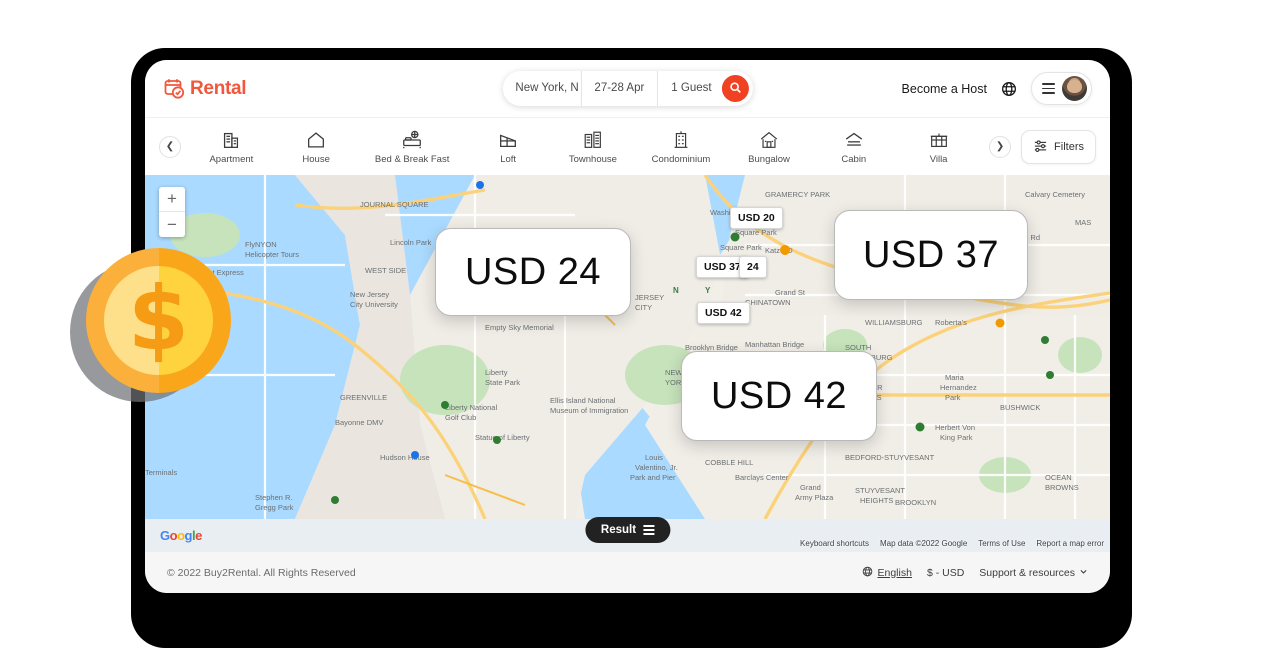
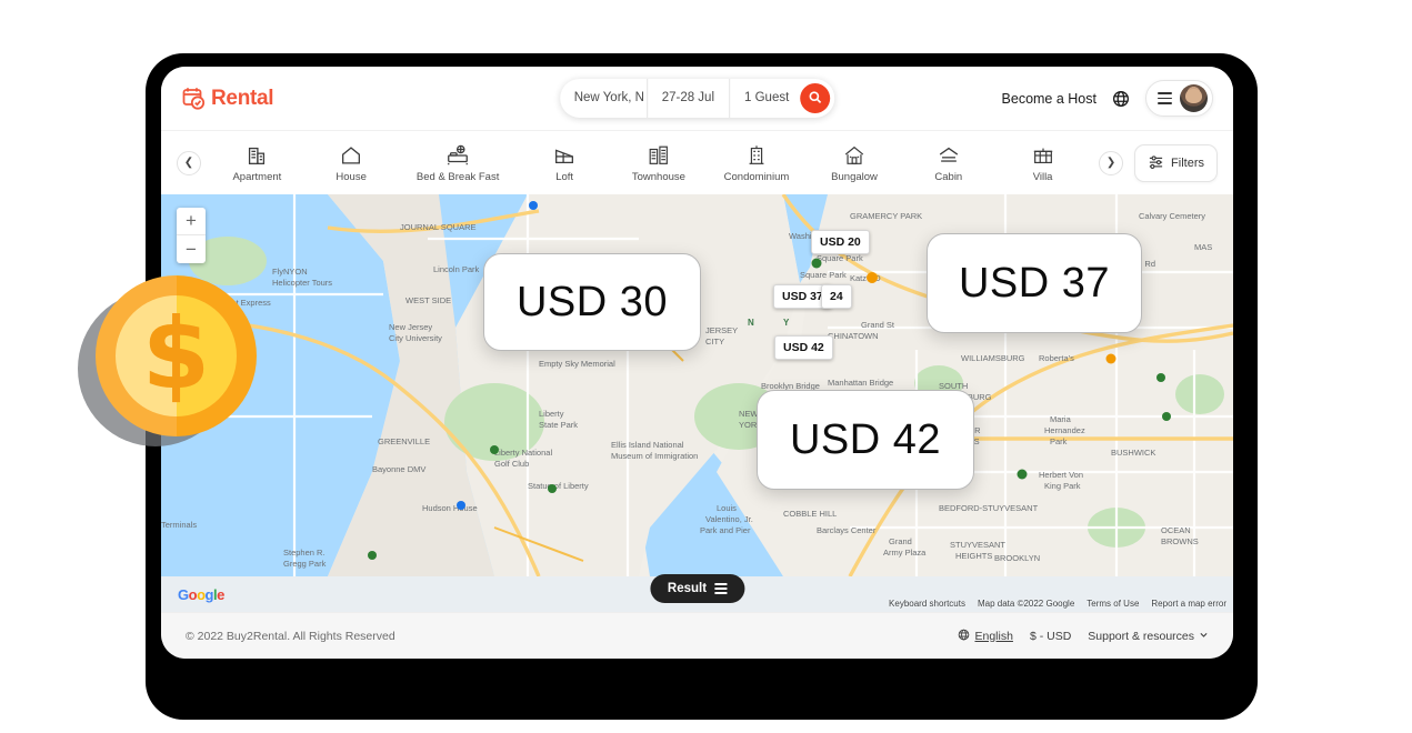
  Rental
  New York, N
- 27-28 Apr
+ 27-28 Jul
  1 Guest
  Become a Host
  ❮
  Apartment
  House
  Bed & Break Fast
  Loft
  Townhouse
  Condominium
  Bungalow
  Cabin
  Villa
  ❯
  Filters
  JOURNAL SQUARE
  FlyNYON
  Helicopter Tours
  Lincoln Park
  WEST SIDE
  New Jersey
  City University
  Empty Sky Memorial
  Liberty
  State Park
  GREENVILLE
  iberty National
  Golf Club
  Ellis Island National
  Museum of Immigration
  Statu of Liberty
  Bayonne DMV
  Hudson Huse
  Terminals
  Stephen R.
  Gregg Park
  JERSEY
  CITY
  GRAMERCY PARK
  Square Park
  Square Park
  Katz D
  HINATOWN
  Grand St
  Brooklyn Bridge
  Manhattan Bridge
  WILLIAMSBURG
  SOUTH
  Roberta's
  Maria
  Hernandez
  Park
  BUSHWICK
  Herbert Von
  King Park
  BEDFORD-STUYVESANT
  COBBLE HILL
  Louis
  Valentino, Jr.
  Park and Pier
  Barclays Center
  Grand
  Army Plaza
  STUYVESANT
  HEIGHTS
  BROOKLYN
  OCEAN
  BROWNS
  Calvary Cemetery
  MAS
  NEW
  YOR
  N
  Y
  +
  −
  Google
  Keyboard shortcuts
  Map data ©2022 Google
  Terms of Use
  Report a map error
  Result
  © 2022 Buy2Rental. All Rights Reserved
  English
  $ - USD
  Support & resources
  USD 20
  USD 37
  24
  USD 42
- USD 24
+ USD 30
  USD 37
  USD 42
  $
